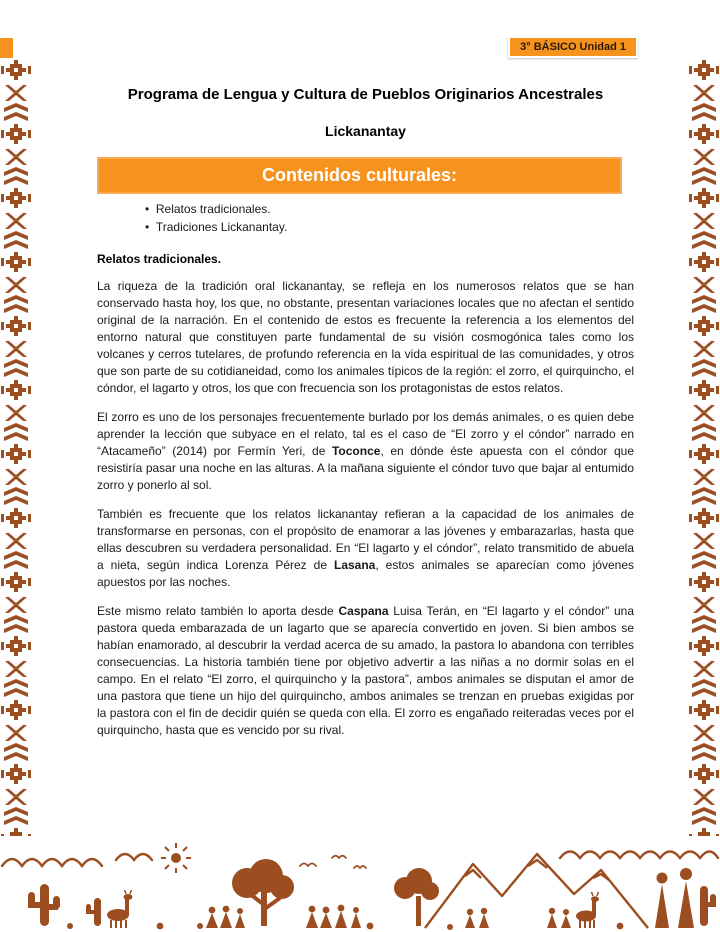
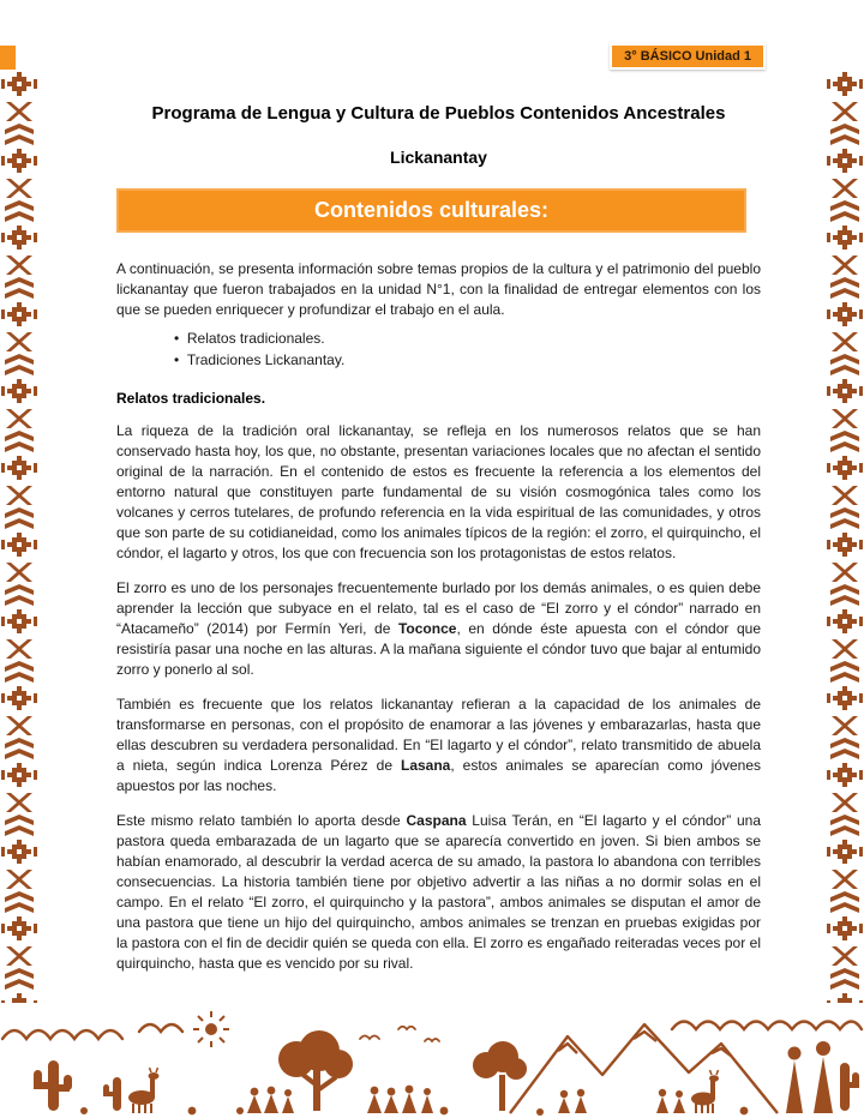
  3° BÁSICO Unidad 1
- Programa de Lengua y Cultura de Pueblos Originarios Ancestrales
+ Programa de Lengua y Cultura de Pueblos Contenidos Ancestrales
  Lickanantay
  Contenidos culturales:
+ A continuación, se presenta información sobre temas propios de la cultura y el patrimonio del pueblo lickanantay que fueron trabajados en la unidad N°1, con la finalidad de entregar elementos con los que se pueden enriquecer y profundizar el trabajo en el aula.
  Relatos tradicionales.
  Tradiciones Lickanantay.
  Relatos tradicionales.
  La riqueza de la tradición oral lickanantay, se refleja en los numerosos relatos que se han conservado hasta hoy, los que, no obstante, presentan variaciones locales que no afectan el sentido original de la narración. En el contenido de estos es frecuente la referencia a los elementos del entorno natural que constituyen parte fundamental de su visión cosmogónica tales como los volcanes y cerros tutelares, de profundo referencia en la vida espiritual de las comunidades, y otros que son parte de su cotidianeidad, como los animales típicos de la región: el zorro, el quirquincho, el cóndor, el lagarto y otros, los que con frecuencia son los protagonistas de estos relatos.
  El zorro es uno de los personajes frecuentemente burlado por los demás animales, o es quien debe aprender la lección que subyace en el relato, tal es el caso de “El zorro y el cóndor” narrado en “Atacameño” (2014) por Fermín Yeri, de Toconce, en dónde éste apuesta con el cóndor que resistiría pasar una noche en las alturas. A la mañana siguiente el cóndor tuvo que bajar al entumido zorro y ponerlo al sol.
  También es frecuente que los relatos lickanantay refieran a la capacidad de los animales de transformarse en personas, con el propósito de enamorar a las jóvenes y embarazarlas, hasta que ellas descubren su verdadera personalidad. En “El lagarto y el cóndor”, relato transmitido de abuela a nieta, según indica Lorenza Pérez de Lasana, estos animales se aparecían como jóvenes apuestos por las noches.
  Este mismo relato también lo aporta desde Caspana Luisa Terán, en “El lagarto y el cóndor” una pastora queda embarazada de un lagarto que se aparecía convertido en joven. Si bien ambos se habían enamorado, al descubrir la verdad acerca de su amado, la pastora lo abandona con terribles consecuencias. La historia también tiene por objetivo advertir a las niñas a no dormir solas en el campo. En el relato “El zorro, el quirquincho y la pastora”, ambos animales se disputan el amor de una pastora que tiene un hijo del quirquincho, ambos animales se trenzan en pruebas exigidas por la pastora con el fin de decidir quién se queda con ella. El zorro es engañado reiteradas veces por el quirquincho, hasta que es vencido por su rival.
